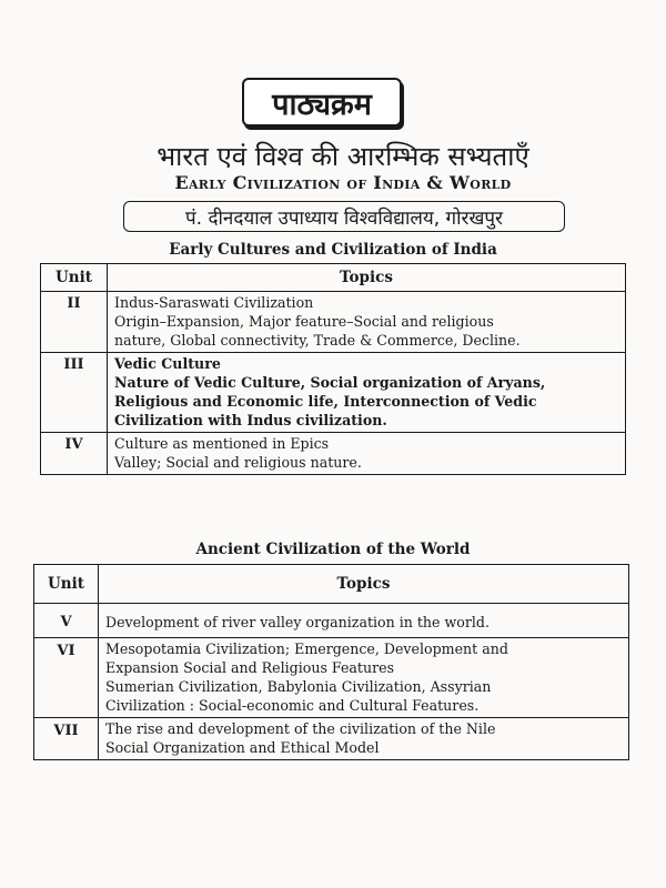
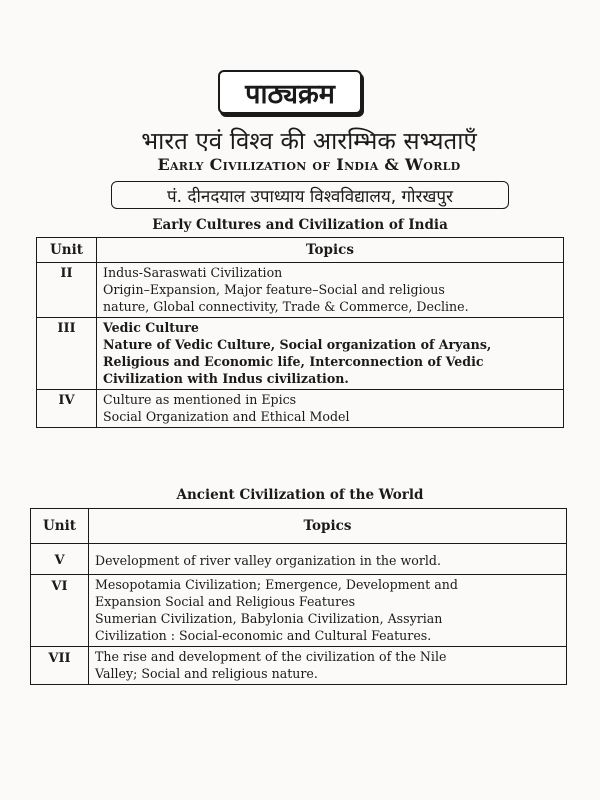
  पाठ्यक्रम
  भारत एवं विश्व की आरम्भिक सभ्यताएँ
  Early Civilization of India & World
  पं. दीनदयाल उपाध्याय विश्वविद्यालय, गोरखपुर
  Early Cultures and Civilization of India
  Unit	Topics
  II	Indus-Saraswati Civilization Origin–Expansion, Major feature–Social and religious nature, Global connectivity, Trade & Commerce, Decline.
  III	Vedic Culture Nature of Vedic Culture, Social organization of Aryans, Religious and Economic life, Interconnection of Vedic Civilization with Indus civilization.
- IV	Culture as mentioned in Epics Valley; Social and religious nature.
+ IV	Culture as mentioned in Epics Social Organization and Ethical Model
  Ancient Civilization of the World
  Unit	Topics
  V	Development of river valley organization in the world.
  VI	Mesopotamia Civilization; Emergence, Development and Expansion Social and Religious Features Sumerian Civilization, Babylonia Civilization, Assyrian Civilization : Social-economic and Cultural Features.
- VII	The rise and development of the civilization of the Nile Social Organization and Ethical Model
+ VII	The rise and development of the civilization of the Nile Valley; Social and religious nature.
